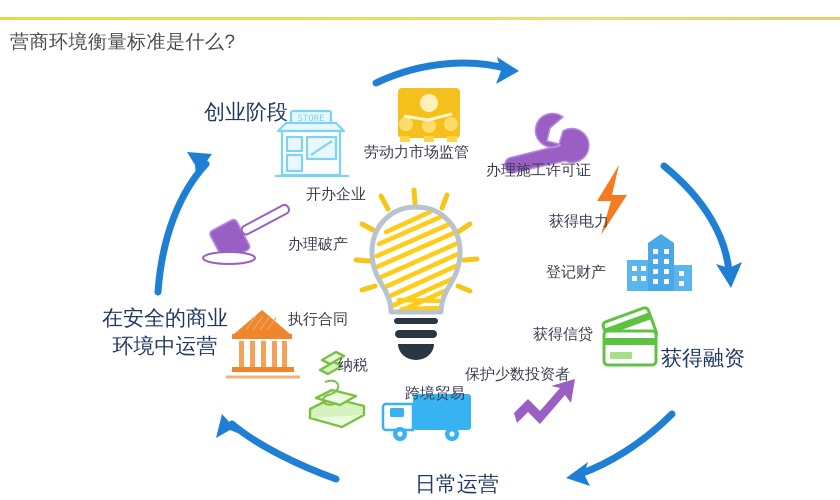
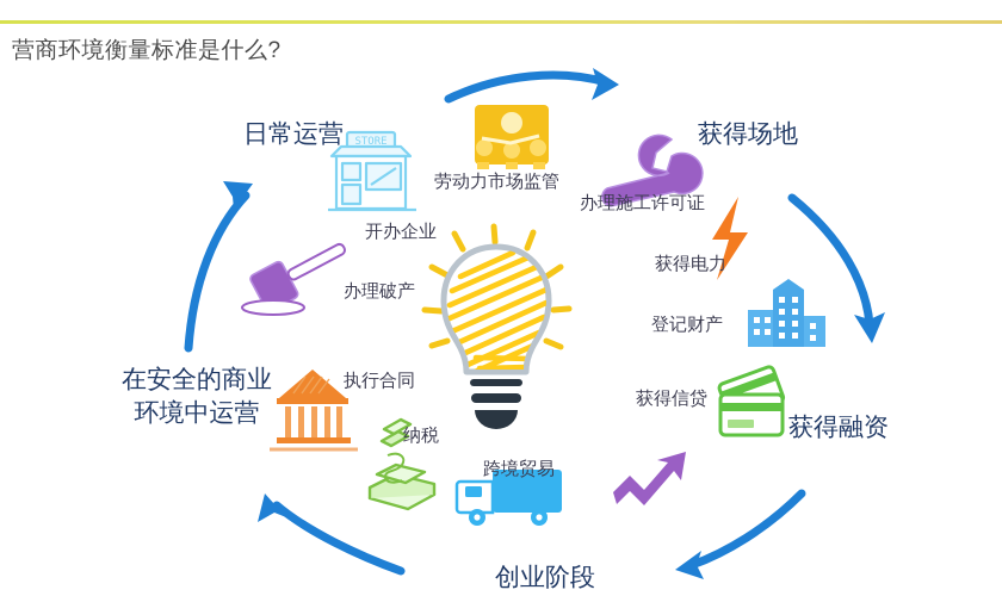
  营商环境衡量标准是什么?
  STORE
- 创业阶段
+ 日常运营
+ 获得场地
  获得融资
- 日常运营
+ 创业阶段
  在安全的商业
  环境中运营
  劳动力市场监管
  开办企业
  办理施工许可证
  获得电力
  登记财产
  获得信贷
- 保护少数投资者
  跨境贸易
  纳税
  执行合同
  办理破产
